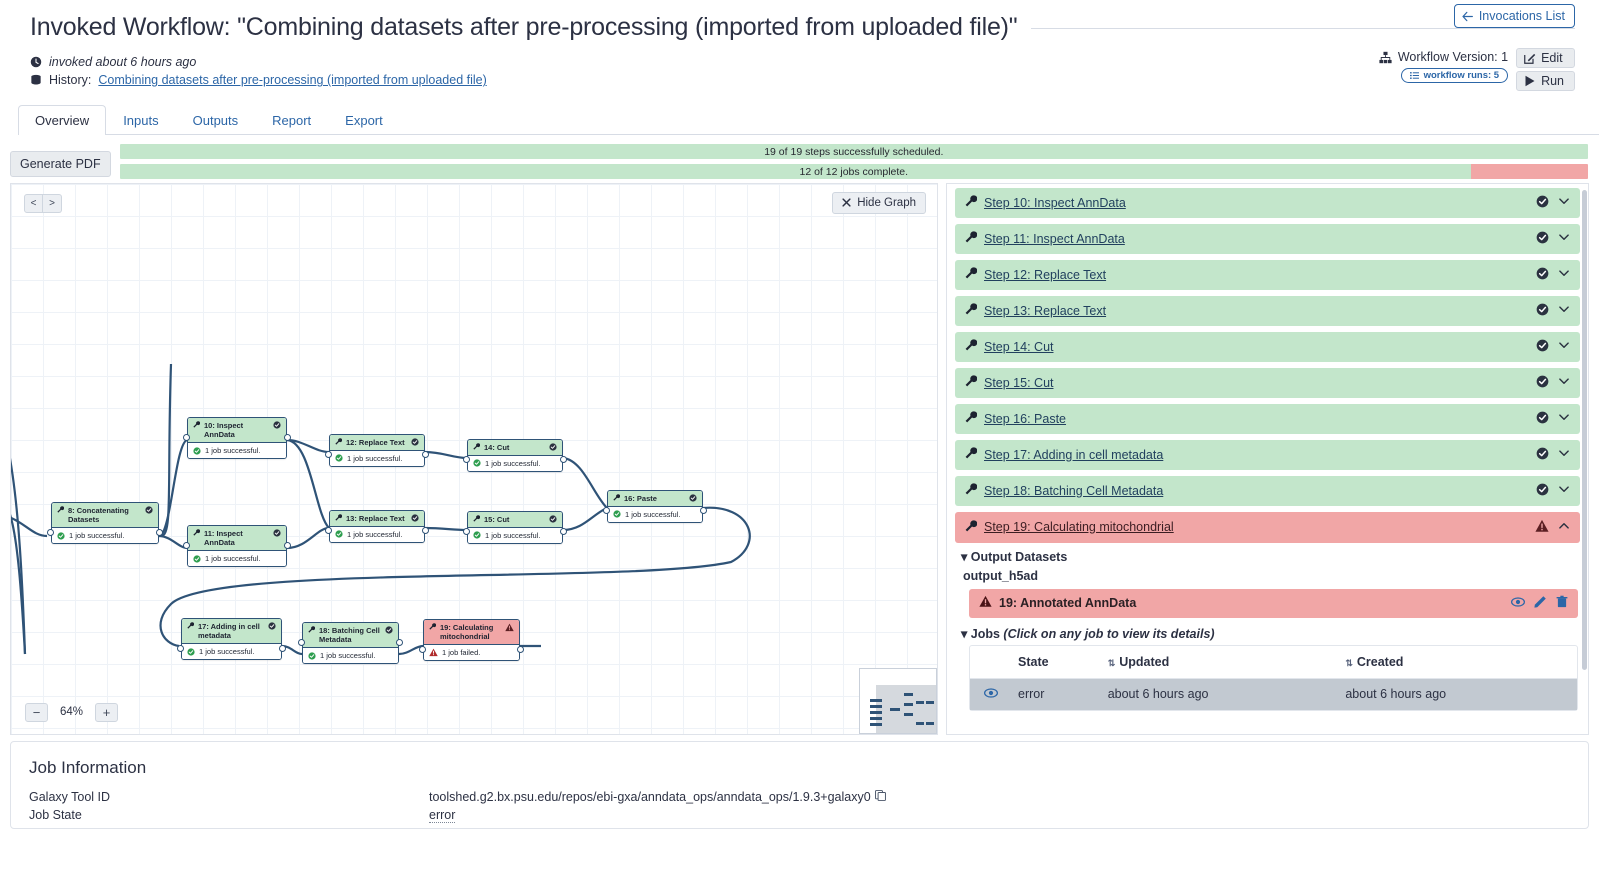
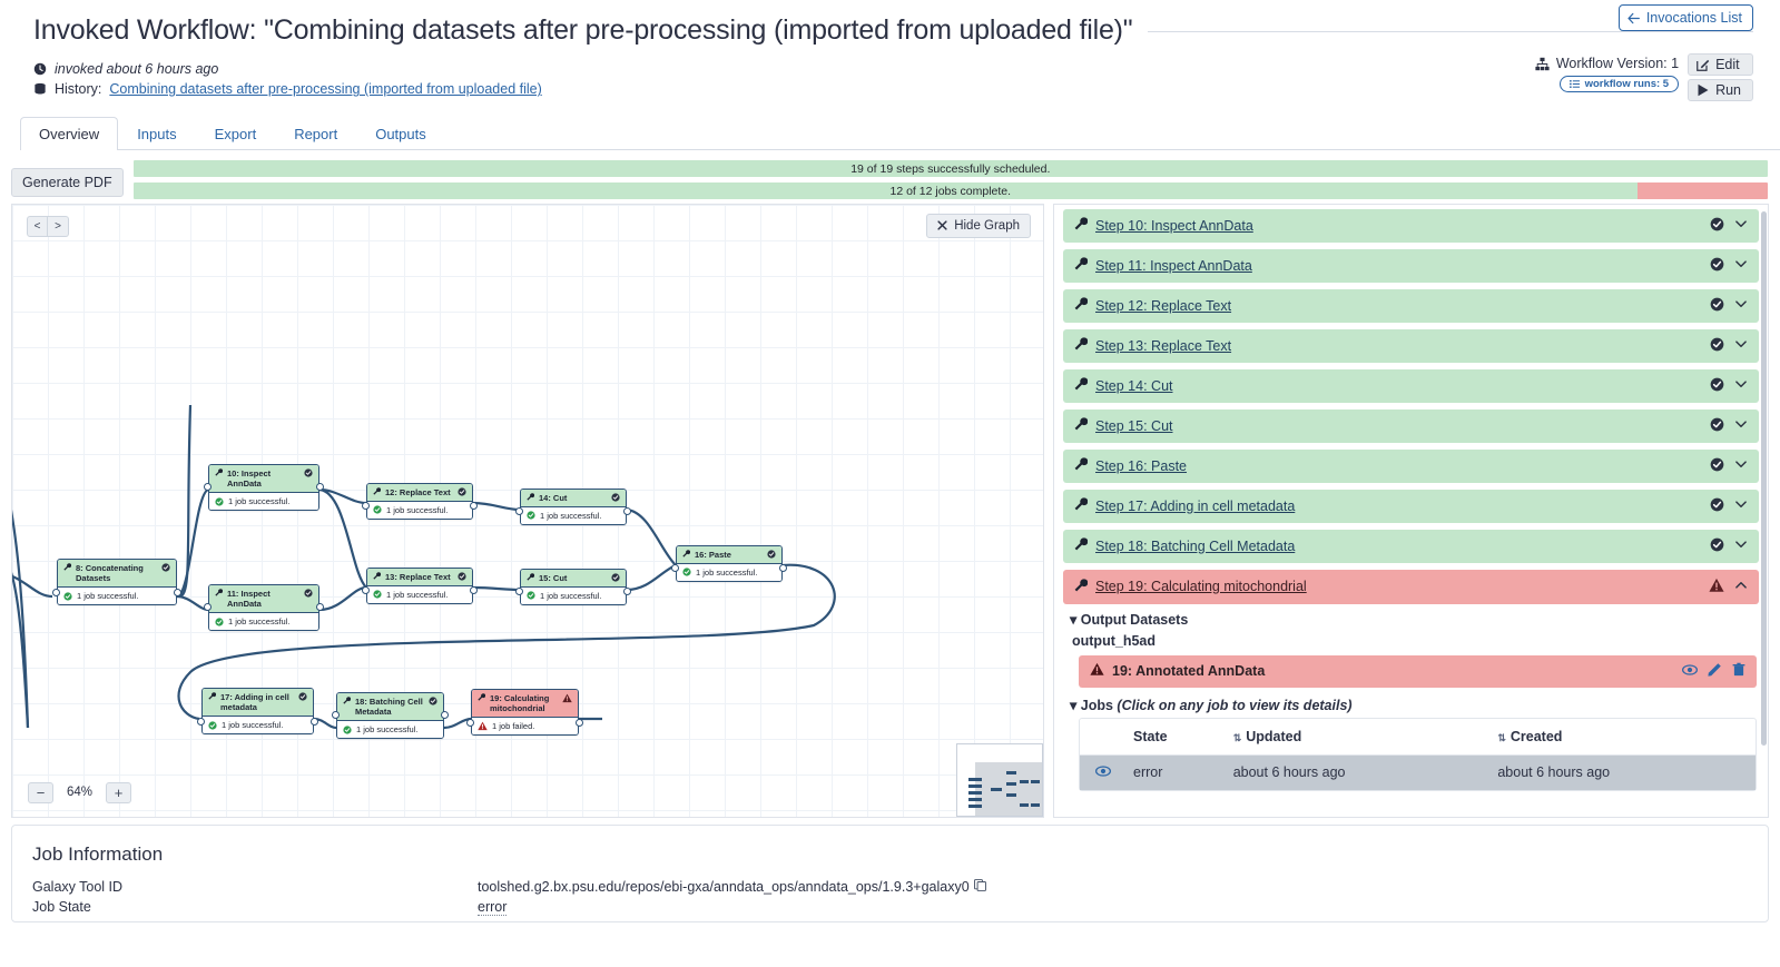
  Invoked Workflow: "Combining datasets after pre-processing (imported from uploaded file)"
  Invocations List
  invoked about 6 hours ago
  History:
  Combining datasets after pre-processing (imported from uploaded file)
  Workflow Version: 1
  workflow runs: 5
  Edit
  Run
  Overview
  Inputs
- Outputs
+ Export
  Report
- Export
+ Outputs
  Generate PDF
  19 of 19 steps successfully scheduled.
  12 of 12 jobs complete.
  <
  >
  Hide Graph
  8: Concatenating Datasets
  1 job successful.
  10: Inspect AnnData
  1 job successful.
  11: Inspect AnnData
  1 job successful.
  12: Replace Text
  1 job successful.
  13: Replace Text
  1 job successful.
  14: Cut
  1 job successful.
  15: Cut
  1 job successful.
  16: Paste
  1 job successful.
  17: Adding in cell metadata
  1 job successful.
  18: Batching Cell Metadata
  1 job successful.
  19: Calculating mitochondrial
  1 job failed.
  −
  64%
  +
  Step 10: Inspect AnnData
  Step 11: Inspect AnnData
  Step 12: Replace Text
  Step 13: Replace Text
  Step 14: Cut
  Step 15: Cut
  Step 16: Paste
  Step 17: Adding in cell metadata
  Step 18: Batching Cell Metadata
  Step 19: Calculating mitochondrial
  ▾ Output Datasets
  output_h5ad
  19: Annotated AnnData
  ▾ Jobs (Click on any job to view its details)
  	State	⇅ Updated	⇅ Created
  	error	about 6 hours ago	about 6 hours ago
  Job Information
  Galaxy Tool ID	toolshed.g2.bx.psu.edu/repos/ebi-gxa/anndata_ops/anndata_ops/1.9.3+galaxy0
  Job State	error
